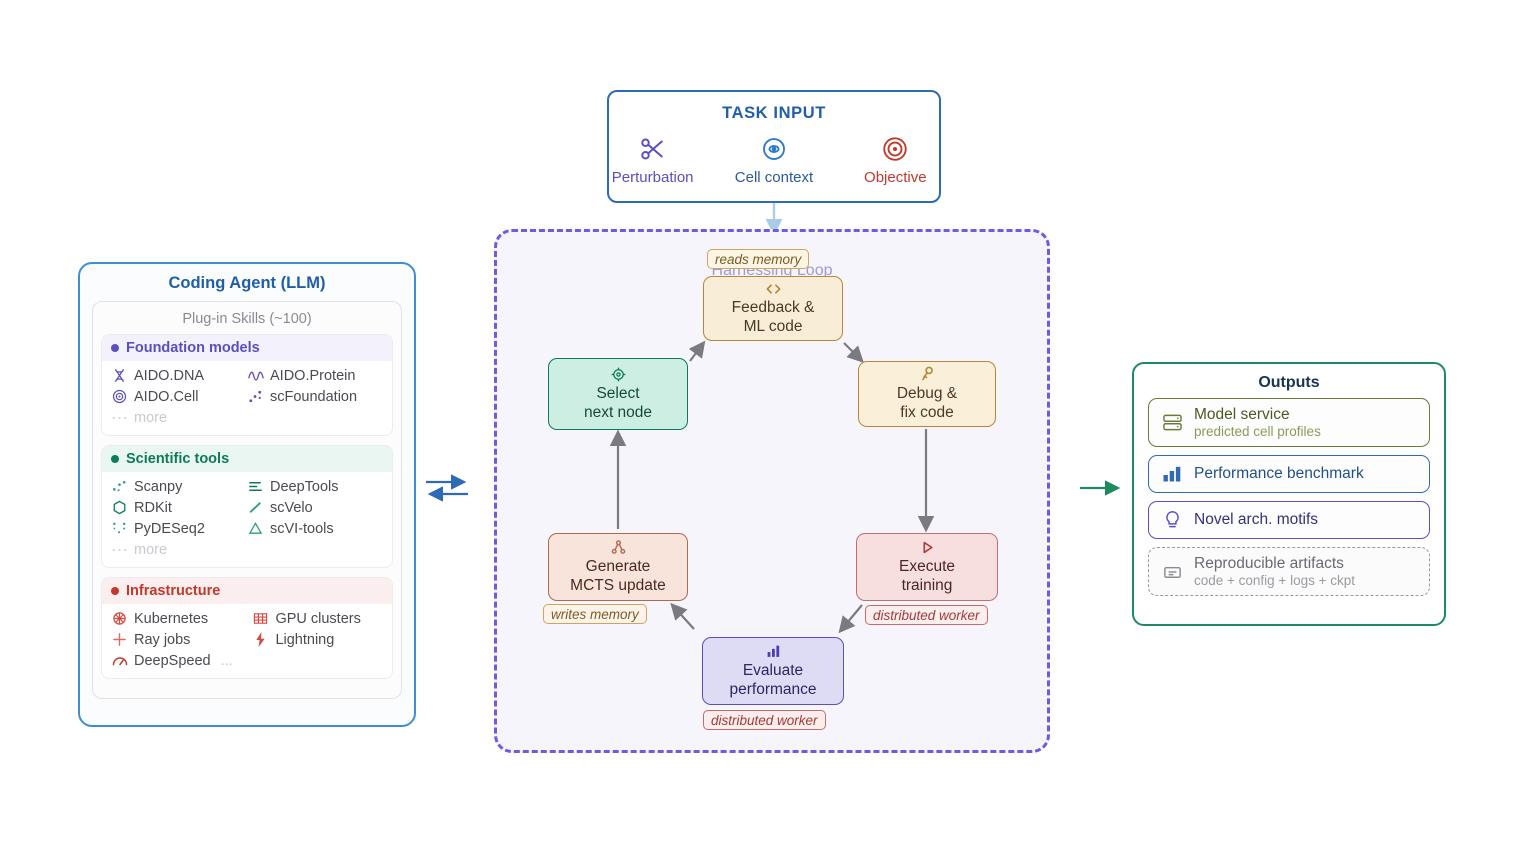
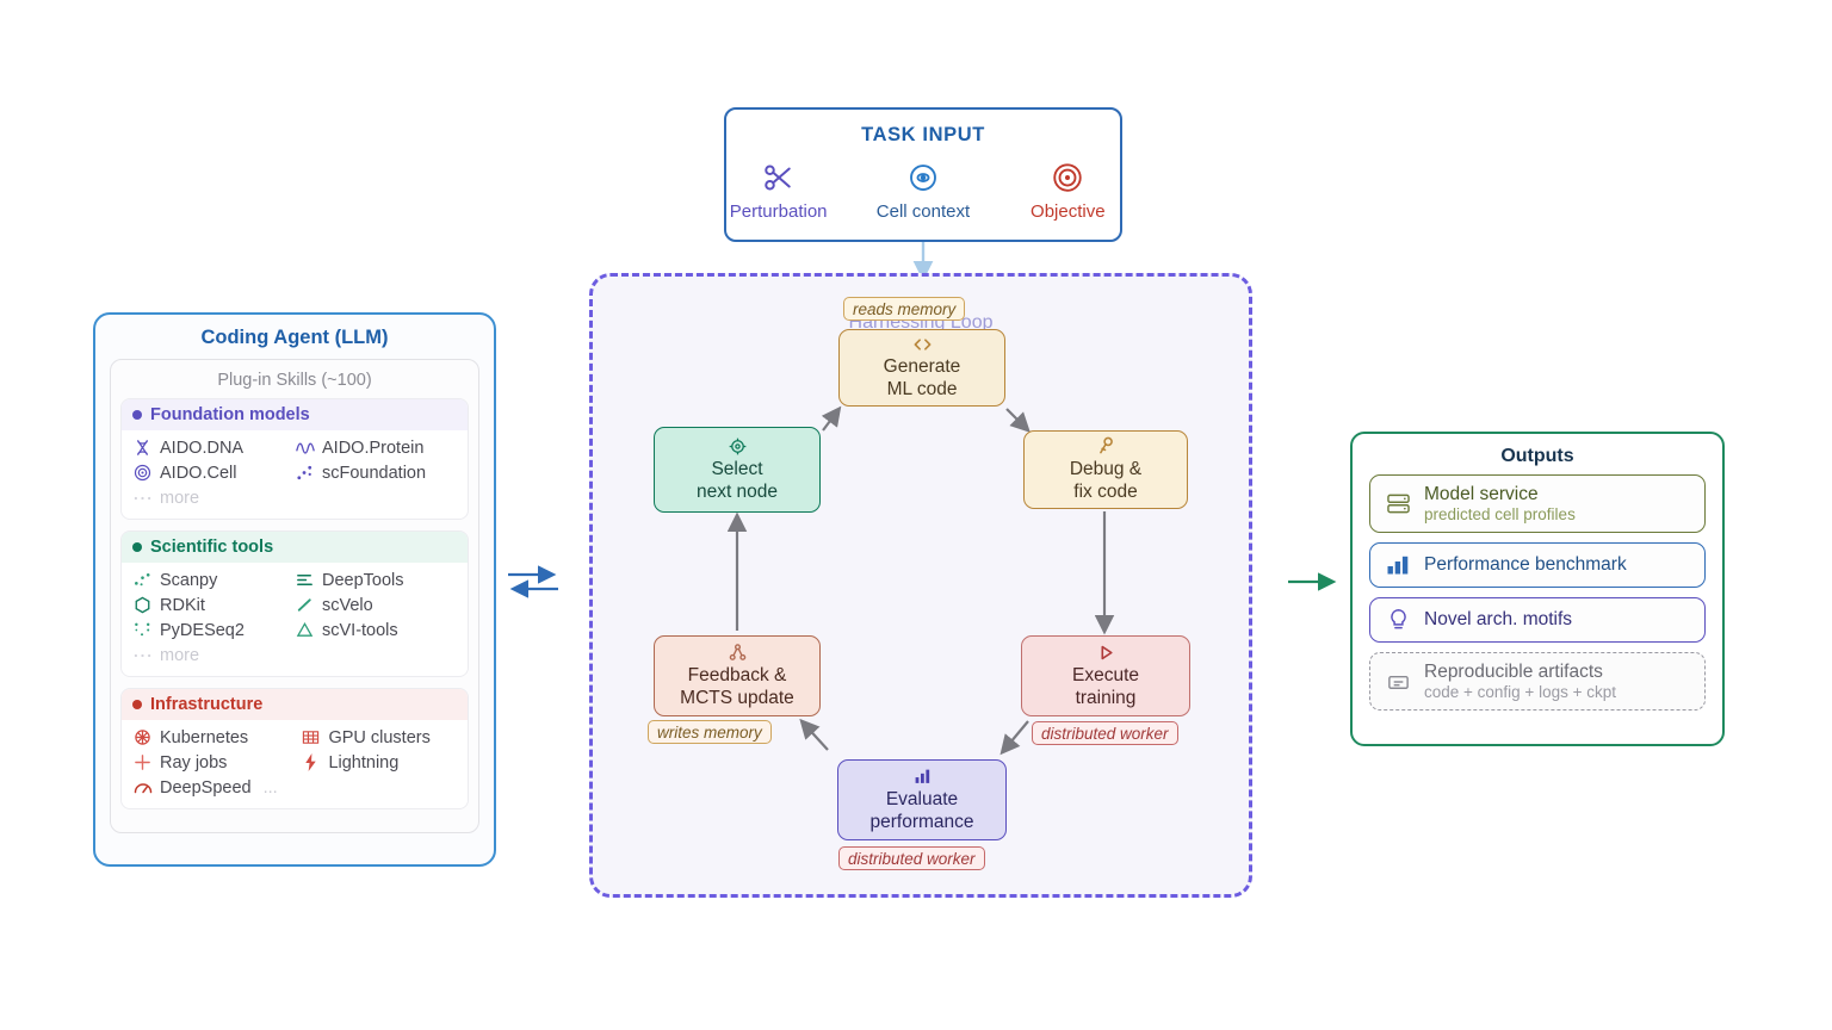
  TASK INPUT
  Perturbation
  Cell context
  Objective
  Coding Agent (LLM)
  Plug-in Skills (~100)
  Foundation models
  AIDO.DNA
  AIDO.Protein
  AIDO.Cell
  scFoundation
  more
  Scientific tools
  Scanpy
  DeepTools
  RDKit
  scVelo
  PyDESeq2
  scVI-tools
  more
  Infrastructure
  Kubernetes
  GPU clusters
  Ray jobs
  Lightning
  DeepSpeed
  ...
  Harnessing Loop
  reads memory
- Feedback &
+ Generate
  ML code
  Debug &
  fix code
  Execute
  training
  distributed worker
  Evaluate
  performance
  distributed worker
- Generate
+ Feedback &
  MCTS update
  writes memory
  Select
  next node
  Outputs
  Model service
  predicted cell profiles
  Performance benchmark
  Novel arch. motifs
  Reproducible artifacts
  code + config + logs + ckpt
